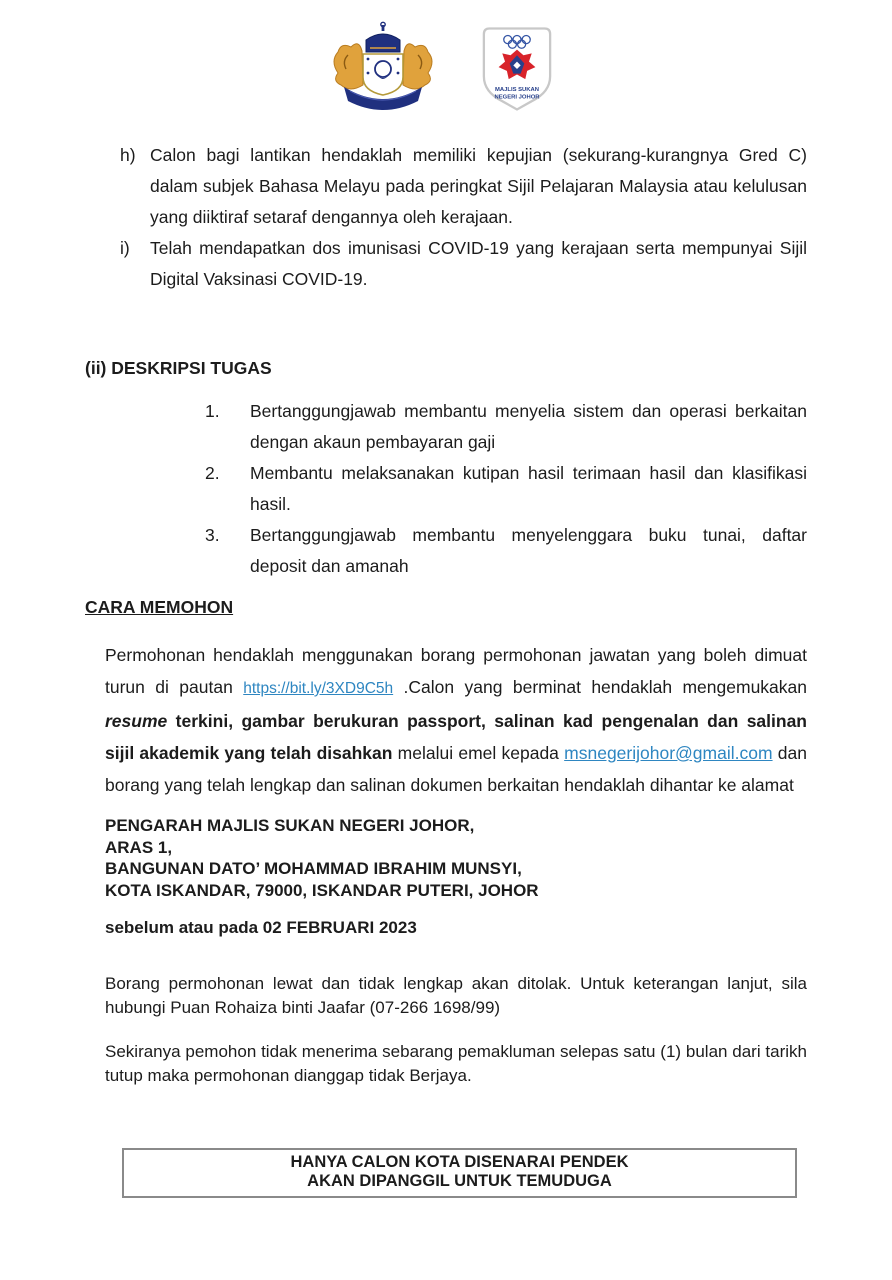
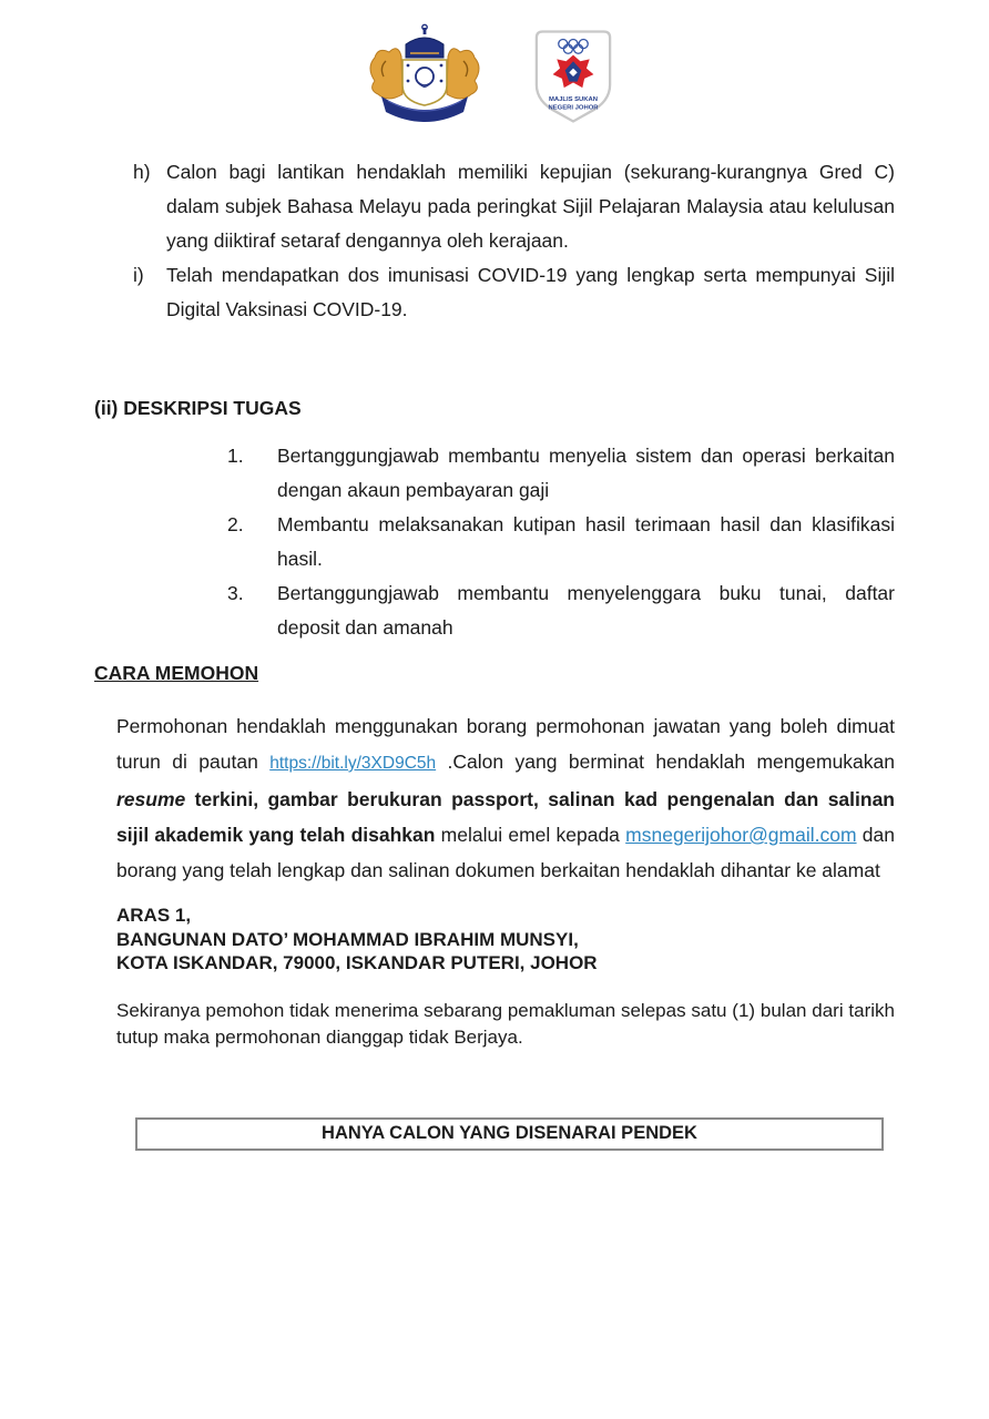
  h)
  Calon bagi lantikan hendaklah memiliki kepujian (sekurang-kurangnya Gred C) dalam subjek Bahasa Melayu pada peringkat Sijil Pelajaran Malaysia atau kelulusan yang diiktiraf setaraf dengannya oleh kerajaan.
  i)
- Telah mendapatkan dos imunisasi COVID-19 yang kerajaan serta mempunyai Sijil Digital Vaksinasi COVID-19.
+ Telah mendapatkan dos imunisasi COVID-19 yang lengkap serta mempunyai Sijil Digital Vaksinasi COVID-19.
  (ii) DESKRIPSI TUGAS
  1.
  Bertanggungjawab membantu menyelia sistem dan operasi berkaitan dengan akaun pembayaran gaji
  2.
  Membantu melaksanakan kutipan hasil terimaan hasil dan klasifikasi hasil.
  3.
  Bertanggungjawab membantu menyelenggara buku tunai, daftar deposit dan amanah
  CARA MEMOHON
  Permohonan hendaklah menggunakan borang permohonan jawatan yang boleh dimuat turun di pautan https://bit.ly/3XD9C5h .Calon yang berminat hendaklah mengemukakan resume terkini, gambar berukuran passport, salinan kad pengenalan dan salinan sijil akademik yang telah disahkan melalui emel kepada msnegerijohor@gmail.com dan borang yang telah lengkap dan salinan dokumen berkaitan hendaklah dihantar ke alamat
- PENGARAH MAJLIS SUKAN NEGERI JOHOR,
  ARAS 1,
  BANGUNAN DATO’ MOHAMMAD IBRAHIM MUNSYI,
  KOTA ISKANDAR, 79000, ISKANDAR PUTERI, JOHOR
- sebelum atau pada 02 FEBRUARI 2023
- Borang permohonan lewat dan tidak lengkap akan ditolak. Untuk keterangan lanjut, sila hubungi Puan Rohaiza binti Jaafar (07-266 1698/99)
  Sekiranya pemohon tidak menerima sebarang pemakluman selepas satu (1) bulan dari tarikh tutup maka permohonan dianggap tidak Berjaya.
- HANYA CALON KOTA DISENARAI PENDEK
+ HANYA CALON YANG DISENARAI PENDEK
- AKAN DIPANGGIL UNTUK TEMUDUGA
